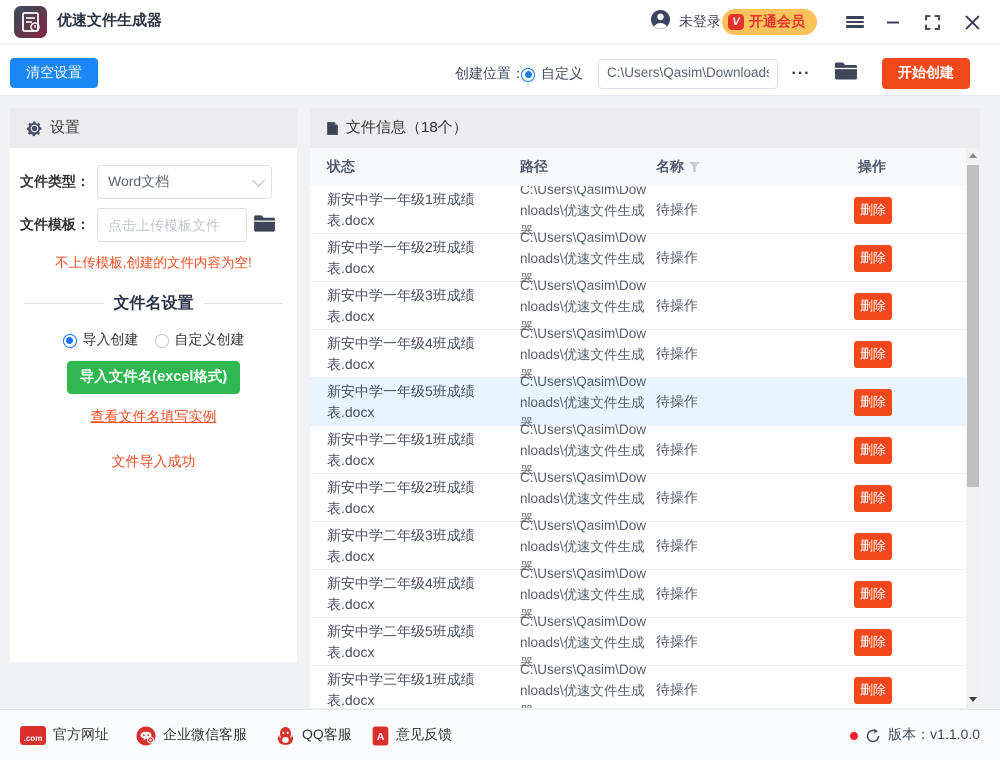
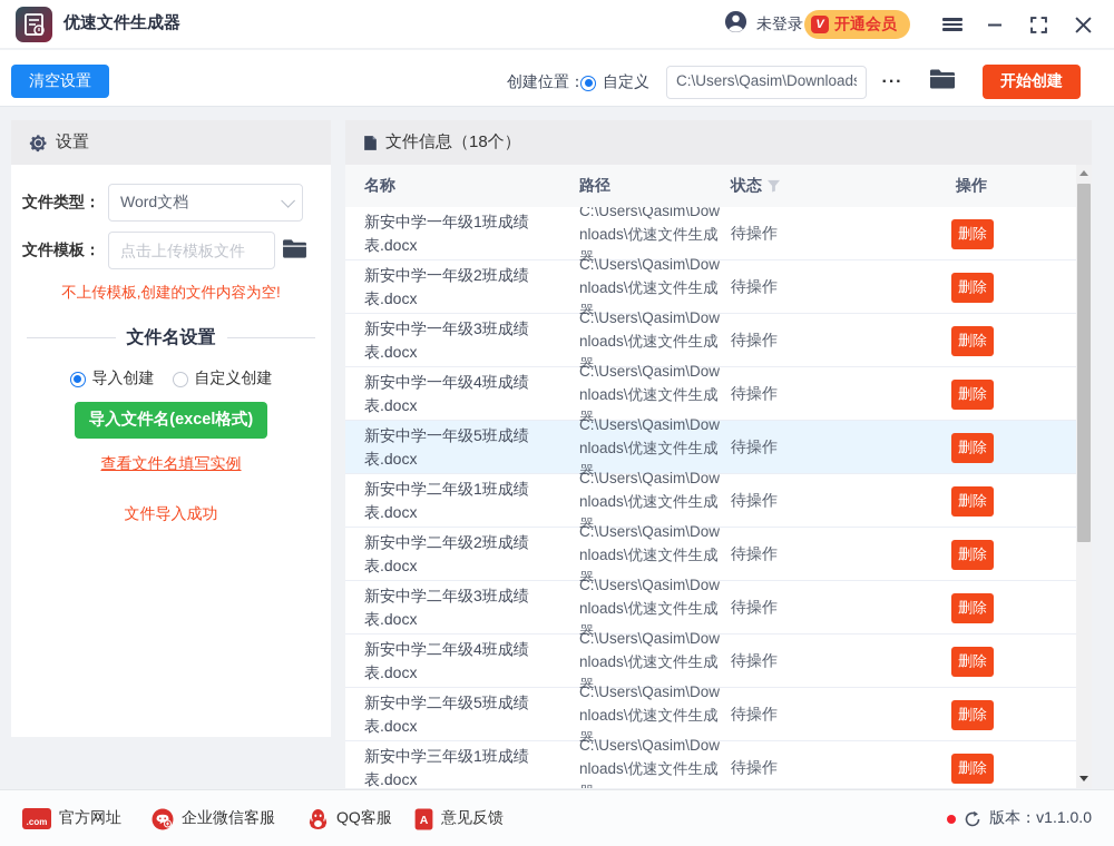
  优速文件生成器
  未登录
  V
  开通会员
  清空设置
  创建位置：
  自定义
  C:\Users\Qasim\Download
  ···
  开始创建
  设置
  文件类型：
  Word文档
  文件模板：
  点击上传模板文件
  不上传模板,创建的文件内容为空!
  文件名设置
  导入创建
  自定义创建
  导入文件名(excel格式)
  查看文件名填写实例
  文件导入成功
  文件信息（18个）
- 状态
+ 名称
  路径
- 名称
+ 状态
  操作
  新安中学一年级1班成绩表.docx
  C:\Users\Qasim\Downloads\优速文件生成器
  待操作
  删除
  新安中学一年级2班成绩表.docx
  C:\Users\Qasim\Downloads\优速文件生成器
  待操作
  删除
  新安中学一年级3班成绩表.docx
  C:\Users\Qasim\Downloads\优速文件生成器
  待操作
  删除
  新安中学一年级4班成绩表.docx
  C:\Users\Qasim\Downloads\优速文件生成器
  待操作
  删除
  新安中学一年级5班成绩表.docx
  C:\Users\Qasim\Downloads\优速文件生成器
  待操作
  删除
  新安中学二年级1班成绩表.docx
  C:\Users\Qasim\Downloads\优速文件生成器
  待操作
  删除
  新安中学二年级2班成绩表.docx
  C:\Users\Qasim\Downloads\优速文件生成器
  待操作
  删除
  新安中学二年级3班成绩表.docx
  C:\Users\Qasim\Downloads\优速文件生成器
  待操作
  删除
  新安中学二年级4班成绩表.docx
  C:\Users\Qasim\Downloads\优速文件生成器
  待操作
  删除
  新安中学二年级5班成绩表.docx
  C:\Users\Qasim\Downloads\优速文件生成器
  待操作
  删除
  新安中学三年级1班成绩表.docx
  C:\Users\Qasim\Downloads\优速文件生成
  待操作
  删除
  .com
  官方网址
  企业微信客服
  QQ客服
  A
  意见反馈
  版本：v1.1.0.0
